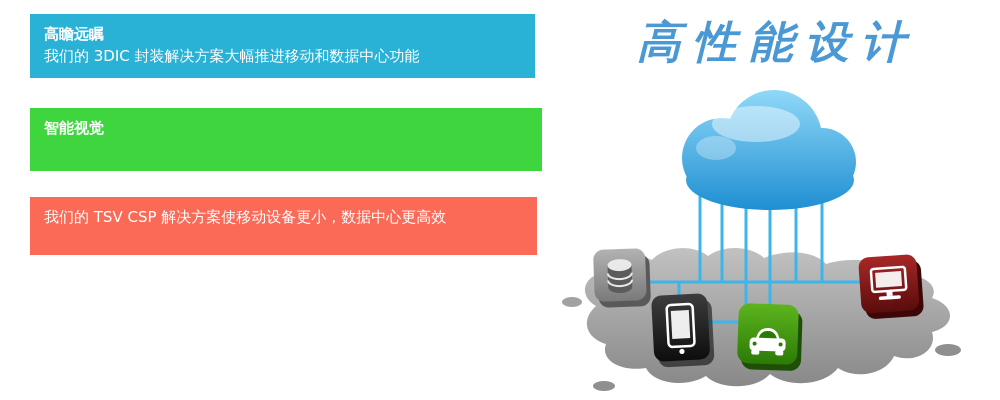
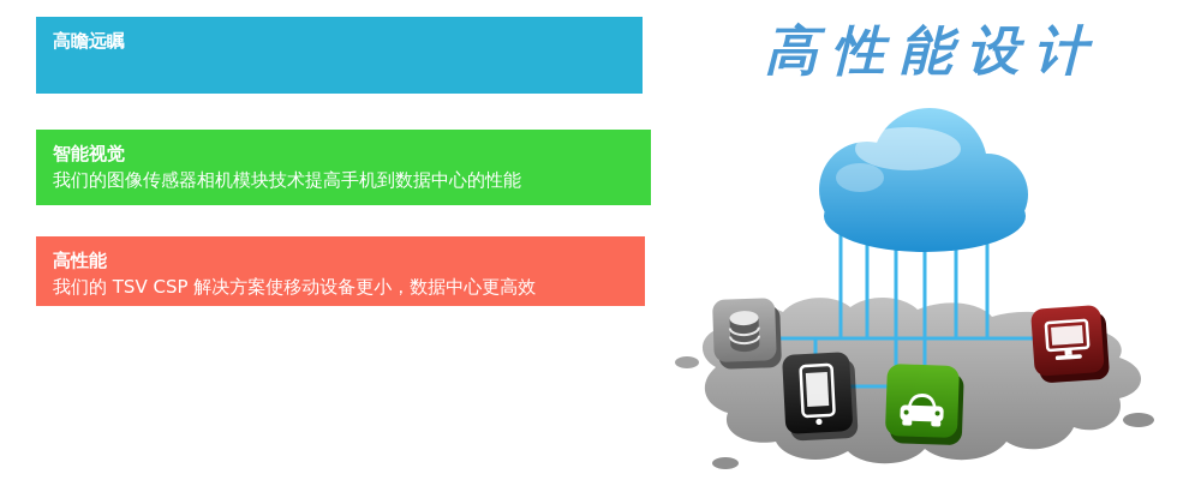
  高瞻远瞩
- 我们的 3DIC 封装解决方案大幅推进移动和数据中心功能
  智能视觉
+ 我们的图像传感器相机模块技术提高手机到数据中心的性能
+ 高性能
  我们的 TSV CSP 解决方案使移动设备更小，数据中心更高效
  高性能设计
